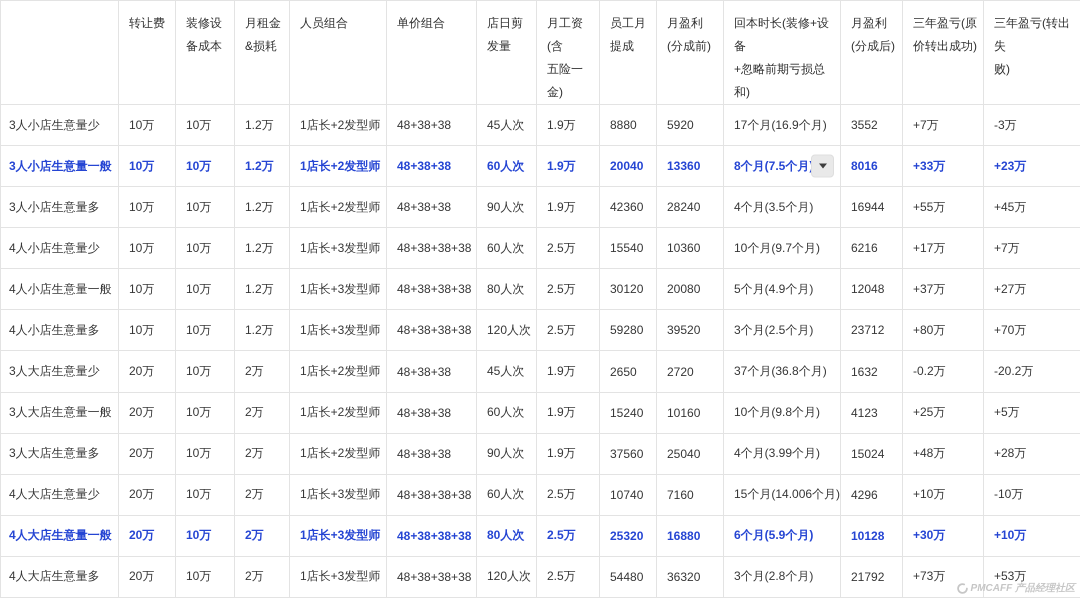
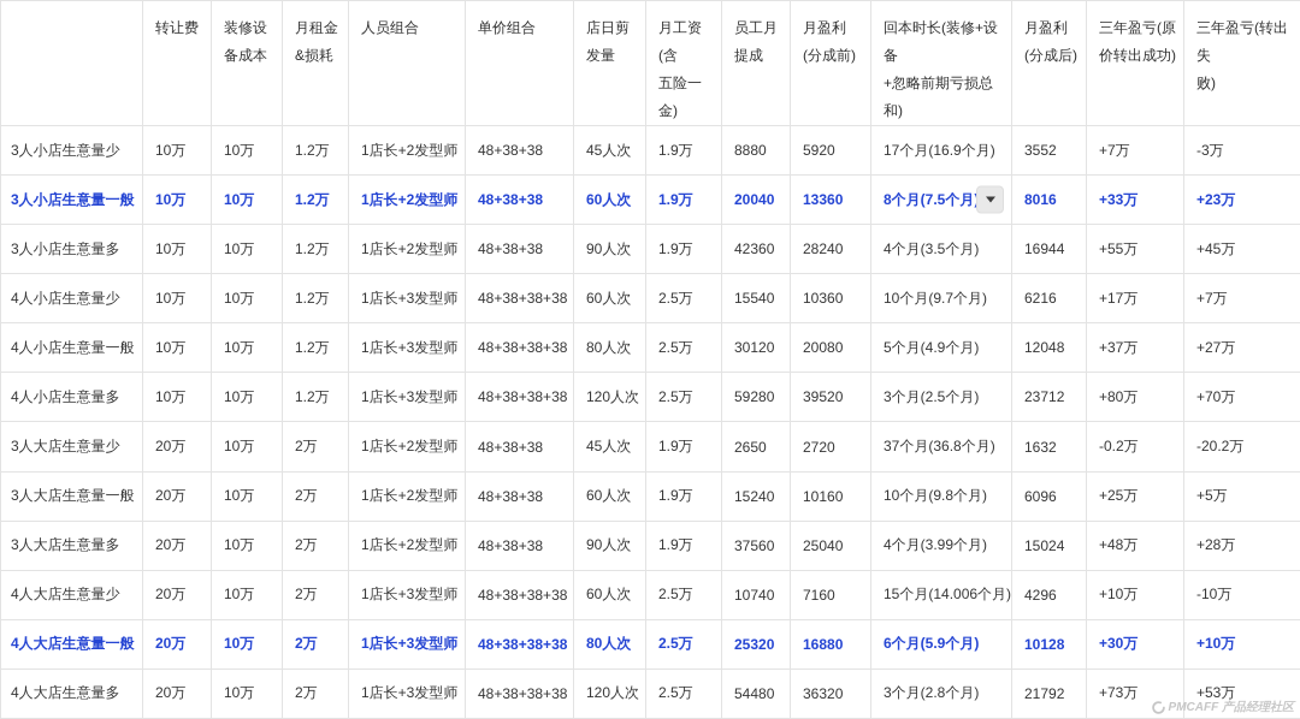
  	转让费	装修设 备成本	月租金 &损耗	人员组合	单价组合	店日剪 发量	月工资(含 五险一金)	员工月 提成	月盈利 (分成前)	回本时长(装修+设备 +忽略前期亏损总和)	月盈利 (分成后)	三年盈亏(原 价转出成功)	三年盈亏(转出失 败)
  3人小店生意量少	10万	10万	1.2万	1店长+2发型师	48+38+38	45人次	1.9万	8880	5920	17个月(16.9个月)	3552	+7万	-3万
  3人小店生意量一般	10万	10万	1.2万	1店长+2发型师	48+38+38	60人次	1.9万	20040	13360	8个月(7.5个月	8016	+33万	+23万
  3人小店生意量多	10万	10万	1.2万	1店长+2发型师	48+38+38	90人次	1.9万	42360	28240	4个月(3.5个月)	16944	+55万	+45万
  4人小店生意量少	10万	10万	1.2万	1店长+3发型师	48+38+38+38	60人次	2.5万	15540	10360	10个月(9.7个月)	6216	+17万	+7万
  4人小店生意量一般	10万	10万	1.2万	1店长+3发型师	48+38+38+38	80人次	2.5万	30120	20080	5个月(4.9个月)	12048	+37万	+27万
  4人小店生意量多	10万	10万	1.2万	1店长+3发型师	48+38+38+38	120人次	2.5万	59280	39520	3个月(2.5个月)	23712	+80万	+70万
  3人大店生意量少	20万	10万	2万	1店长+2发型师	48+38+38	45人次	1.9万	2650	2720	37个月(36.8个月)	1632	-0.2万	-20.2万
- 3人大店生意量一般	20万	10万	2万	1店长+2发型师	48+38+38	60人次	1.9万	15240	10160	10个月(9.8个月)	4123	+25万	+5万
+ 3人大店生意量一般	20万	10万	2万	1店长+2发型师	48+38+38	60人次	1.9万	15240	10160	10个月(9.8个月)	6096	+25万	+5万
  3人大店生意量多	20万	10万	2万	1店长+2发型师	48+38+38	90人次	1.9万	37560	25040	4个月(3.99个月)	15024	+48万	+28万
  4人大店生意量少	20万	10万	2万	1店长+3发型师	48+38+38+38	60人次	2.5万	10740	7160	15个月(14.006个月)	4296	+10万	-10万
  4人大店生意量一般	20万	10万	2万	1店长+3发型师	48+38+38+38	80人次	2.5万	25320	16880	6个月(5.9个月)	10128	+30万	+10万
  4人大店生意量多	20万	10万	2万	1店长+3发型师	48+38+38+38	120人次	2.5万	54480	36320	3个月(2.8个月)	21792	+73万	+53万
  PMCAFF 产品经理社区
